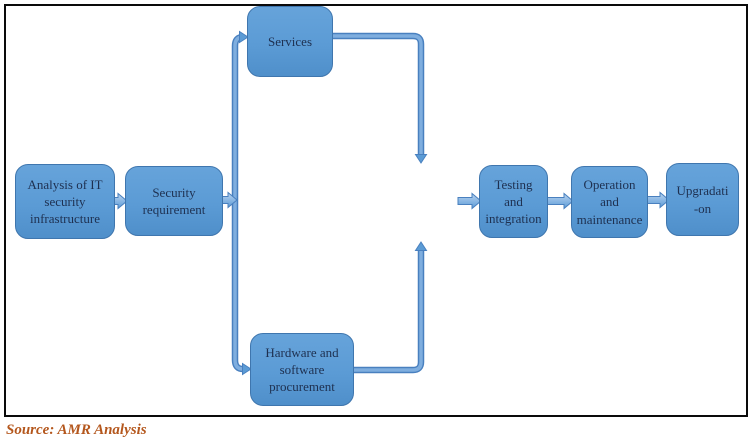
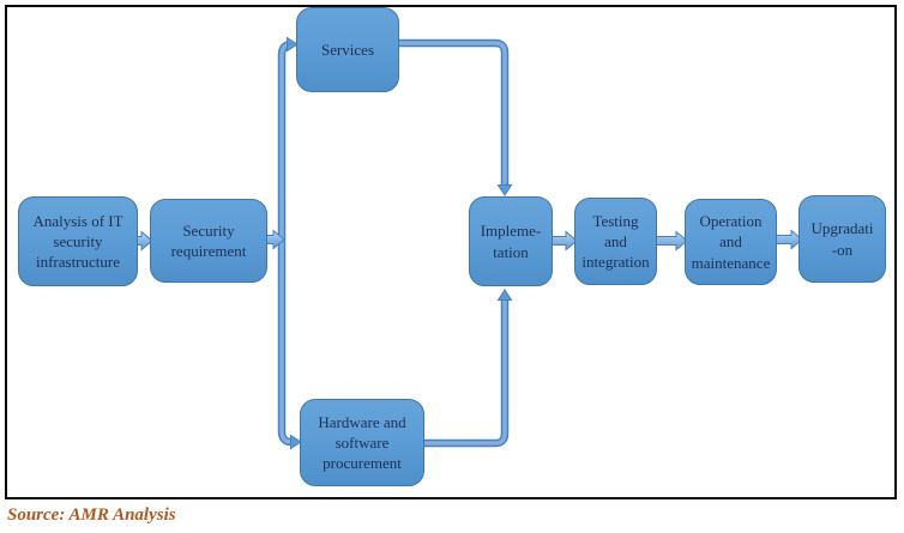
  Analysis of IT
  security
  infrastructure
  Security
  requirement
  Services
  Hardware and
  software
  procurement
+ Impleme-
+ tation
  Testing
  and
  integration
  Operation
  and
  maintenance
  Upgradati
  -on
  Source: AMR Analysis
